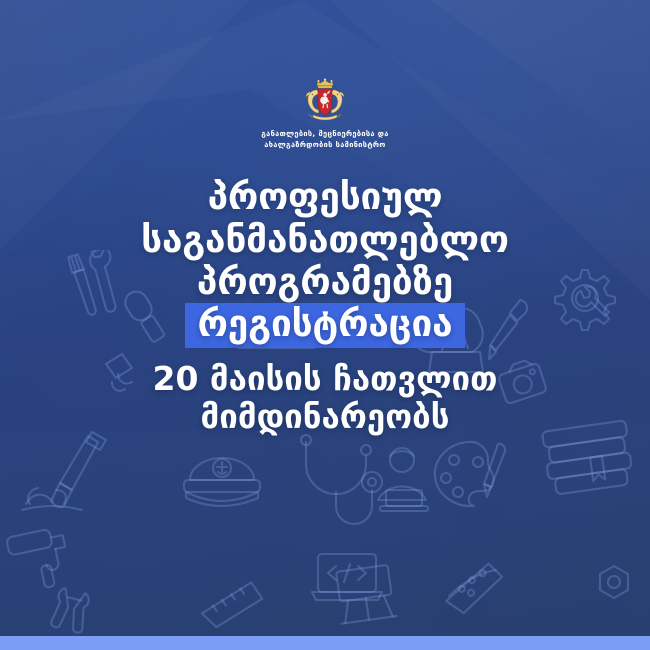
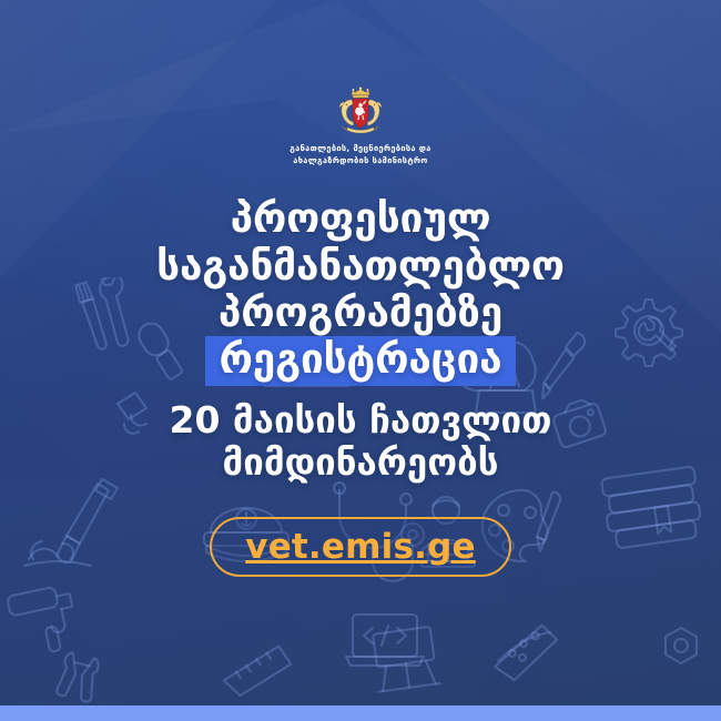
  განათლების, მეცნიერებისა და
  ახალგაზრდობის სამინისტრო
  პროფესიულ
  საგანმანათლებლო
  პროგრამებზე
  რეგისტრაცია
  20 მაისის ჩათვლით
  მიმდინარეობს
+ vet.emis.ge
